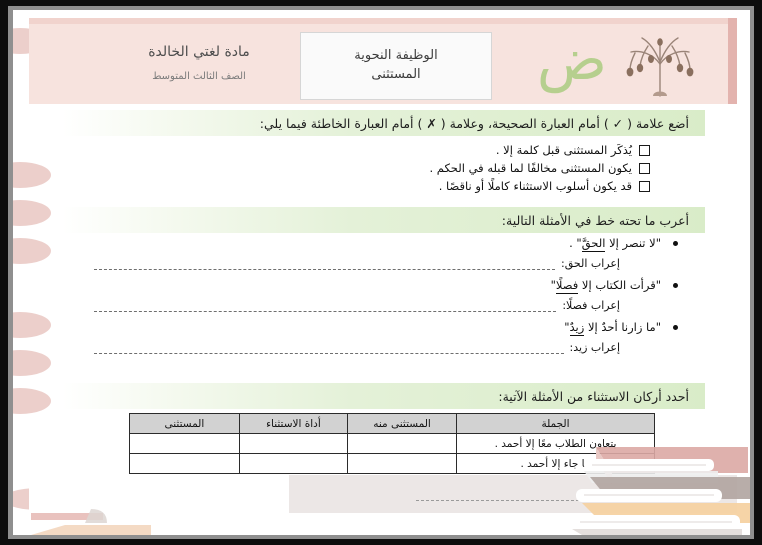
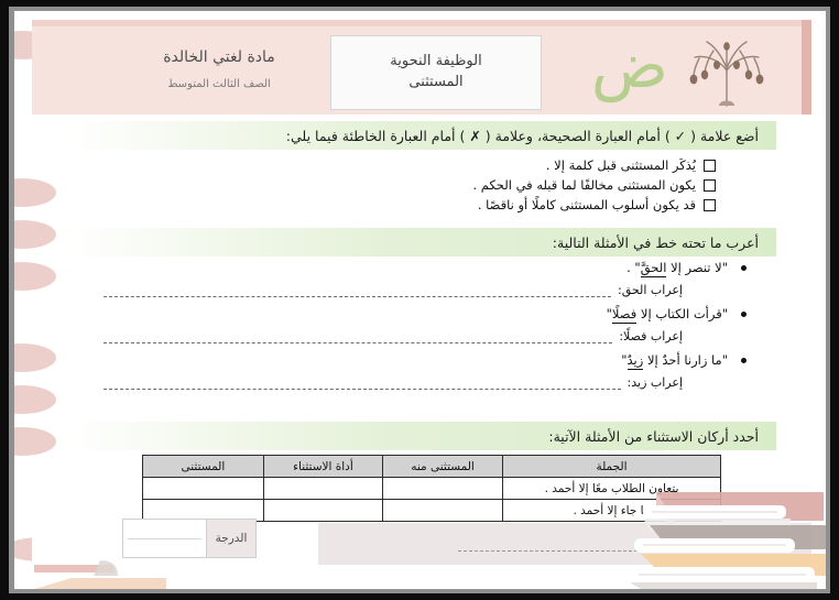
  مادة لغتي الخالدة
  الصف الثالث المتوسط
  الوظيفة النحوية
  المستثنى
  ض
  أضع علامة ( ✓ ) أمام العبارة الصحيحة، وعلامة ( ✗ ) أمام العبارة الخاطئة فيما يلي:
  يُذكَر المستثنى قبل كلمة إلا .
  يكون المستثنى مخالفًا لما قبله في الحكم .
- قد يكون أسلوب الاستثناء كاملًا أو ناقصًا .
+ قد يكون أسلوب المستثنى كاملًا أو ناقصًا .
  أعرب ما تحته خط في الأمثلة التالية:
  "لا تنصر إلا الحقَّ" .
  إعراب الحق:
  "قرأت الكتاب إلا فصلًا"
  إعراب فصلًا:
  "ما زارنا أحدٌ إلا زيدٌ"
  إعراب زيد:
  أحدد أركان الاستثناء من الأمثلة الآتية:
  الجملة	المستثنى منه	أداة الاستثناء	المستثنى
  يتعاون الطلاب معًا إلا أحمد .
  ا جاء إلا أحمد .
+ الدرجة
